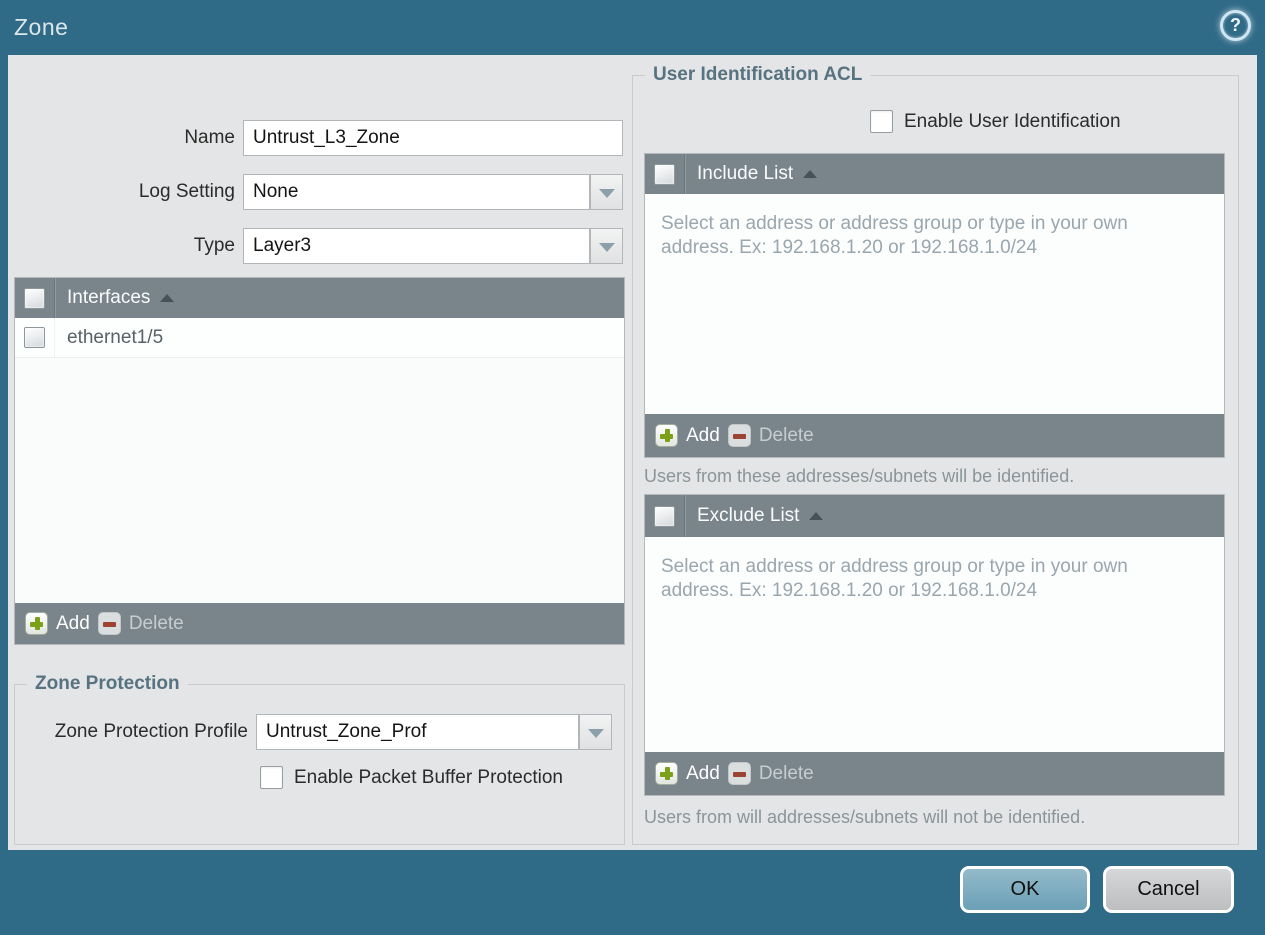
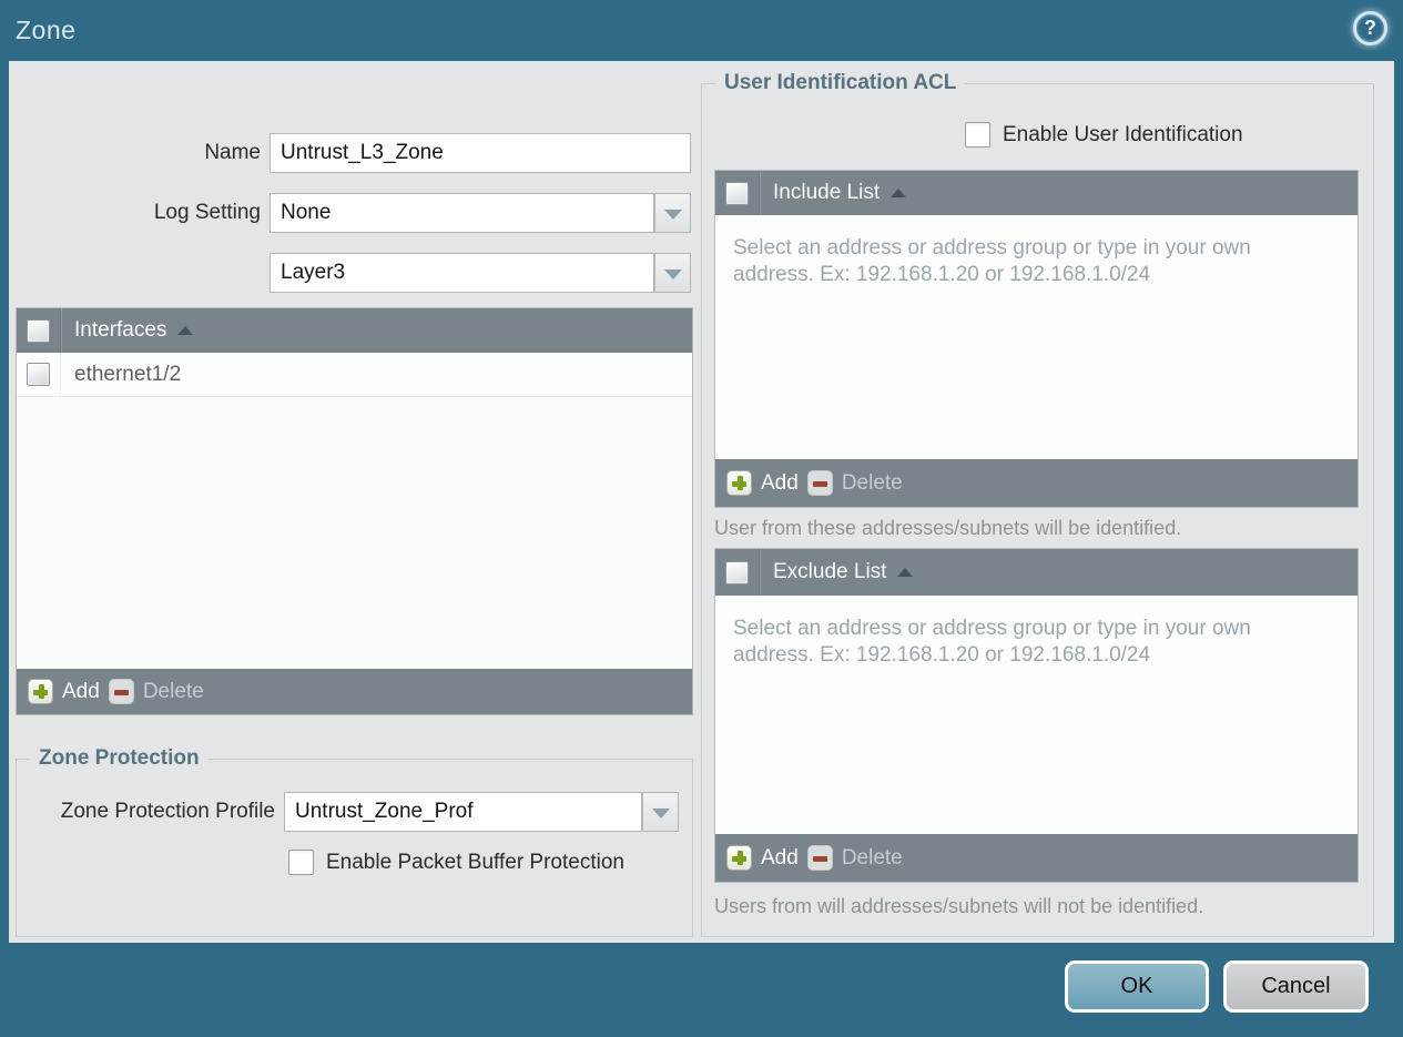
  Zone
  ?
  Name
  Untrust_L3_Zone
  Log Setting
  None
- Type
  Layer3
  Interfaces
- ethernet1/5
+ ethernet1/2
  Add
  Delete
  Zone Protection
  Zone Protection Profile
  Untrust_Zone_Prof
  Enable Packet Buffer Protection
  User Identification ACL
  Enable User Identification
  Include List
  Select an address or address group or type in your own address. Ex: 192.168.1.20 or 192.168.1.0/24
  Add
  Delete
- Users from these addresses/subnets will be identified.
+ User from these addresses/subnets will be identified.
  Exclude List
  Select an address or address group or type in your own address. Ex: 192.168.1.20 or 192.168.1.0/24
  Add
  Delete
  Users from will addresses/subnets will not be identified.
  OK
  Cancel
